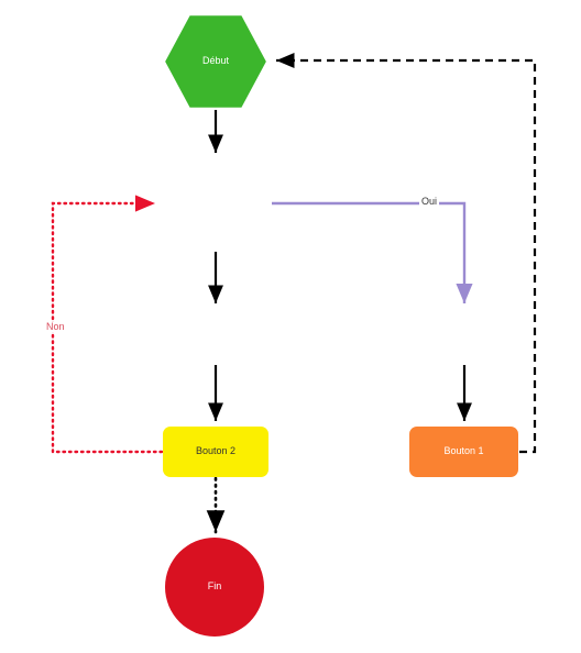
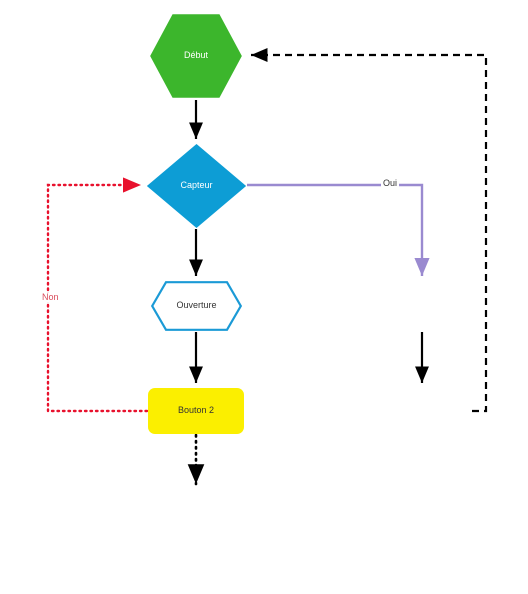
  Début
+ Capteur
+ Ouverture
  Bouton 2
- Bouton 1
- Fin
  Oui
  Non
